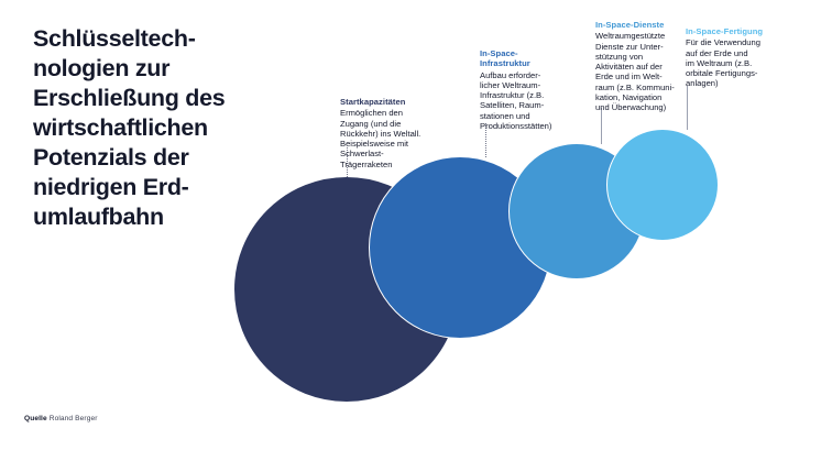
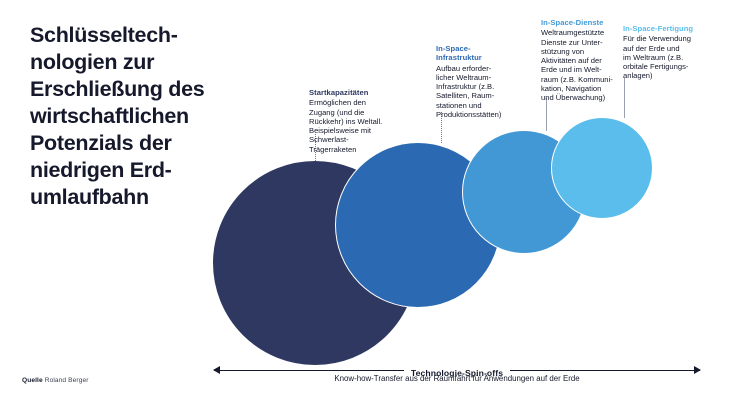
  Schlüsseltech-
  nologien zur
  Erschließung des
  wirtschaftlichen
  Potenzials der
  niedrigen Erd-
  umlaufbahn
  Startkapazitäten
  Ermöglichen den
  Zugang (und die
  Rückkehr) ins Weltall.
  Beispielsweise mit
  Schwerlast-
  Trägerraketen
  In-Space-
  Infrastruktur
  Aufbau erforder-
  licher Weltraum-
  Infrastruktur (z.B.
  Satelliten, Raum-
  stationen und
  Produktionsstätten)
  In-Space-Dienste
  Weltraumgestützte
  Dienste zur Unter-
  stützung von
  Aktivitäten auf der
  Erde und im Welt-
  raum (z.B. Kommuni-
  kation, Navigation
  und Überwachung)
  In-Space-Fertigung
  Für die Verwendung
  auf der Erde und
  im Weltraum (z.B.
  orbitale Fertigungs-
  anlagen)
+ Technologie-Spin-offs
+ Know-how-Transfer aus der Raumfahrt für Anwendungen auf der Erde
